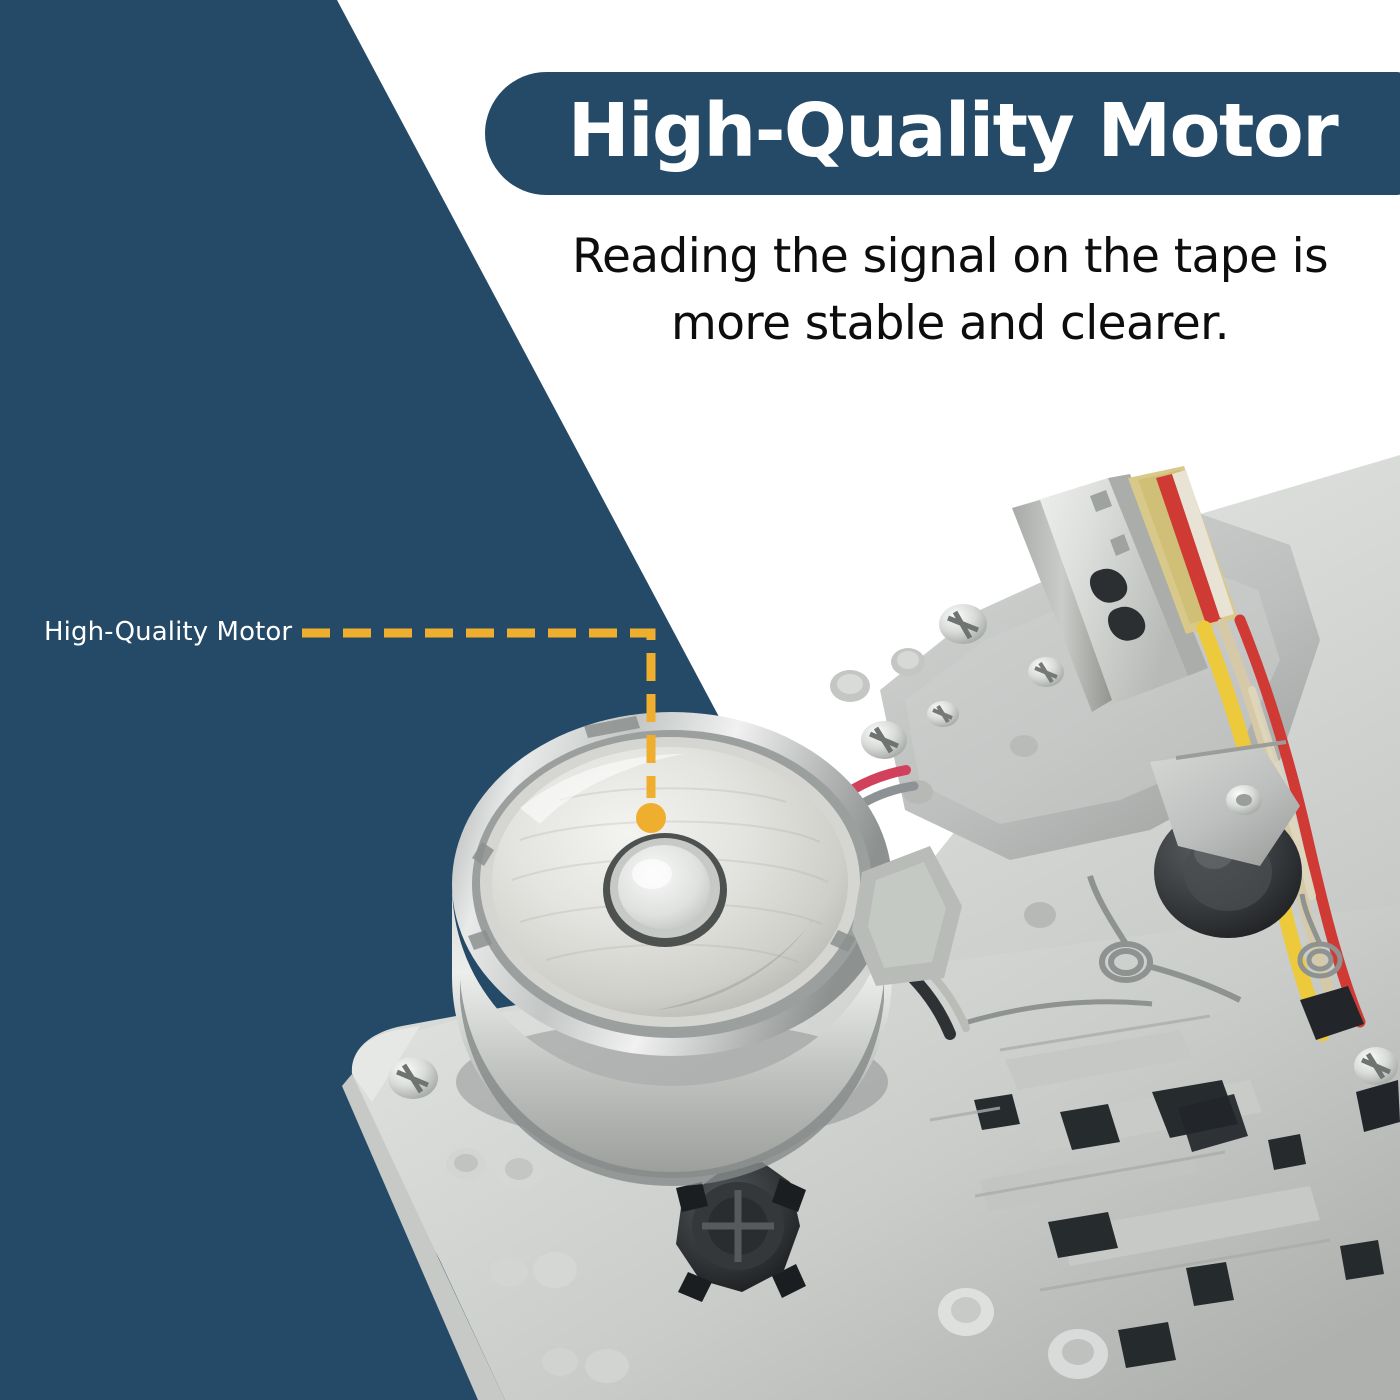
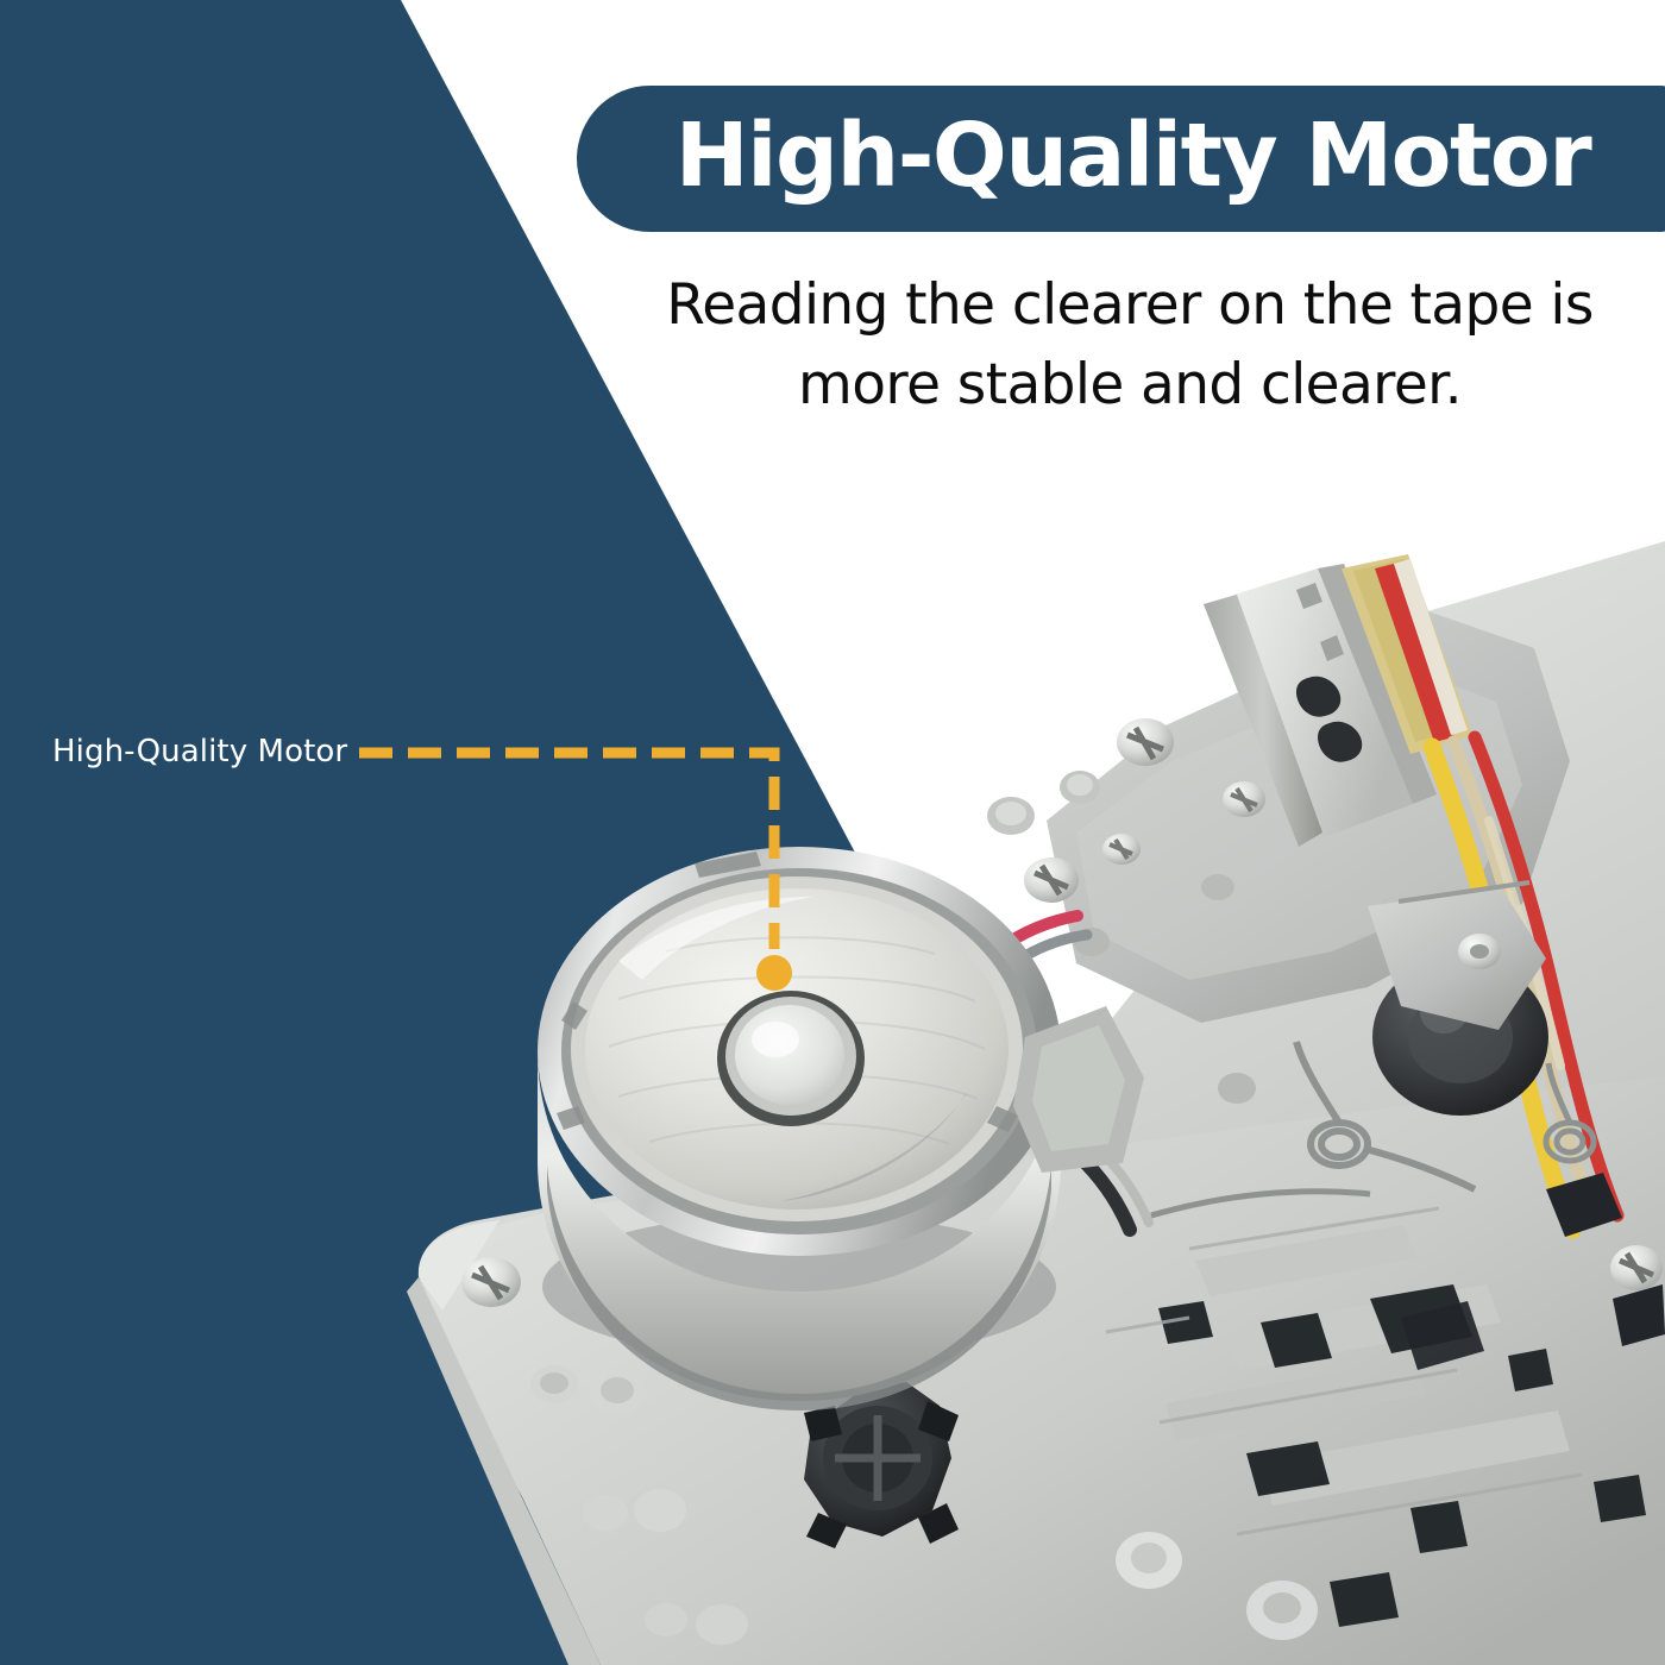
  High-Quality Motor
- Reading the signal on the tape is
+ Reading the clearer on the tape is
  more stable and clearer.
  High-Quality Motor
